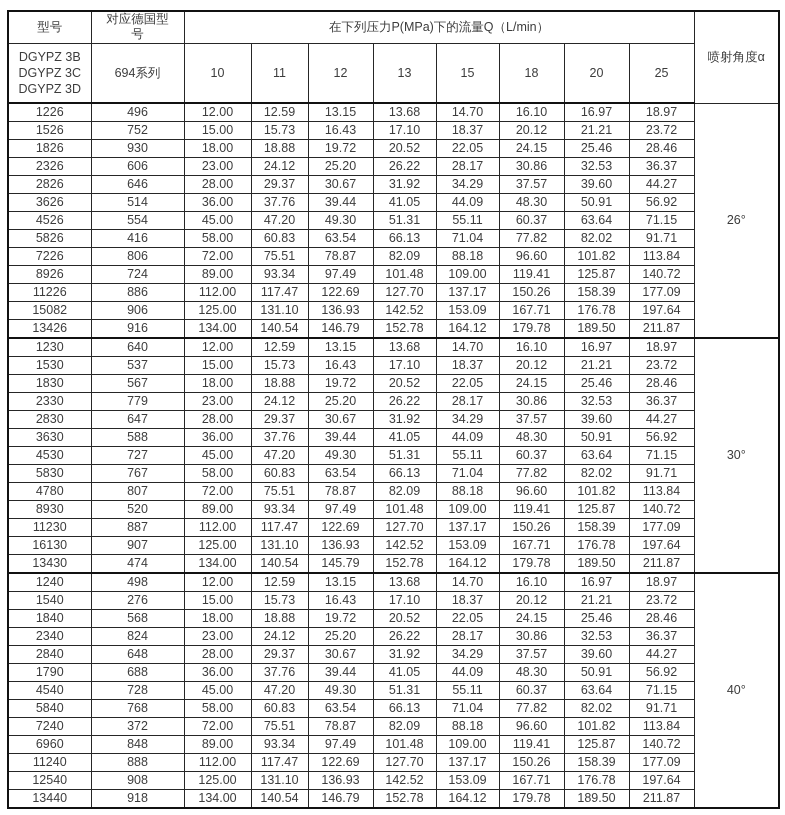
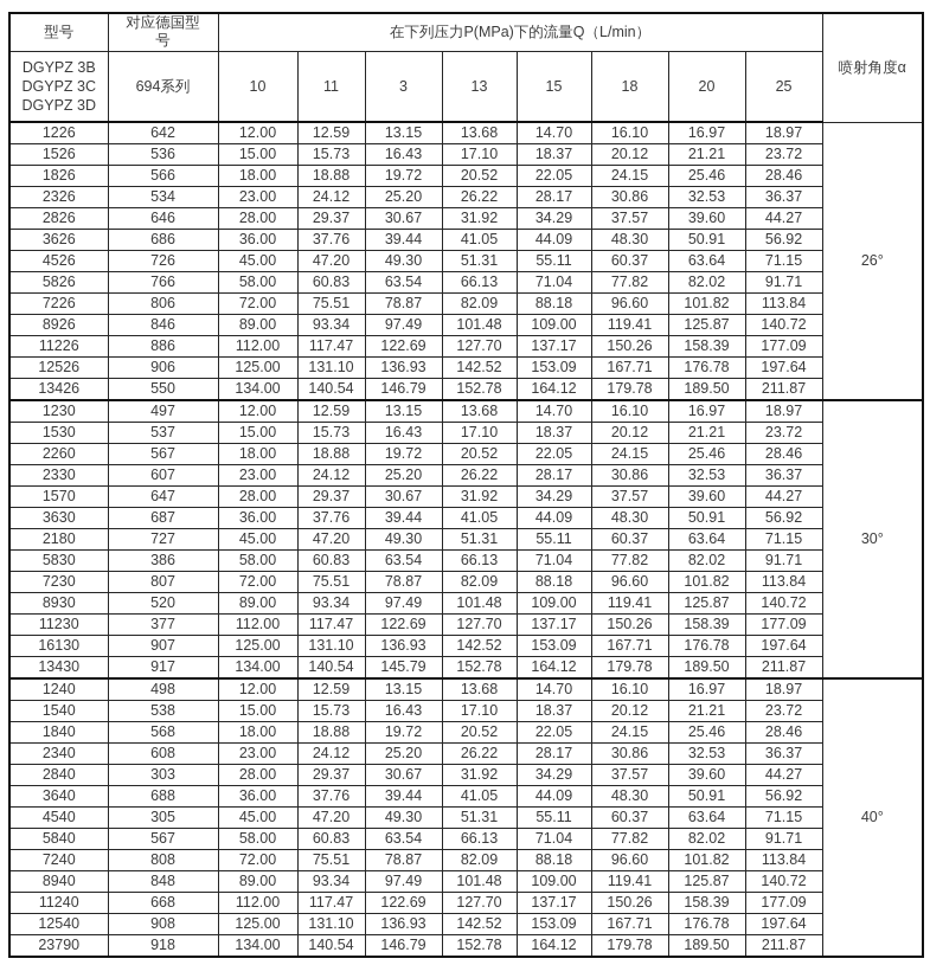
  型号	对应德国型号	在下列压力P(MPa)下的流量Q（L/min）	喷射角度α
- DGYPZ 3B DGYPZ 3C DGYPZ 3D	694系列	10	11	12	13	15	18	20	25
+ DGYPZ 3B DGYPZ 3C DGYPZ 3D	694系列	10	11	3	13	15	18	20	25
- 1226	496	12.00	12.59	13.15	13.68	14.70	16.10	16.97	18.97	26°
+ 1226	642	12.00	12.59	13.15	13.68	14.70	16.10	16.97	18.97	26°
- 1526	752	15.00	15.73	16.43	17.10	18.37	20.12	21.21	23.72
+ 1526	536	15.00	15.73	16.43	17.10	18.37	20.12	21.21	23.72
- 1826	930	18.00	18.88	19.72	20.52	22.05	24.15	25.46	28.46
+ 1826	566	18.00	18.88	19.72	20.52	22.05	24.15	25.46	28.46
- 2326	606	23.00	24.12	25.20	26.22	28.17	30.86	32.53	36.37
+ 2326	534	23.00	24.12	25.20	26.22	28.17	30.86	32.53	36.37
  2826	646	28.00	29.37	30.67	31.92	34.29	37.57	39.60	44.27
- 3626	514	36.00	37.76	39.44	41.05	44.09	48.30	50.91	56.92
+ 3626	686	36.00	37.76	39.44	41.05	44.09	48.30	50.91	56.92
- 4526	554	45.00	47.20	49.30	51.31	55.11	60.37	63.64	71.15
+ 4526	726	45.00	47.20	49.30	51.31	55.11	60.37	63.64	71.15
- 5826	416	58.00	60.83	63.54	66.13	71.04	77.82	82.02	91.71
+ 5826	766	58.00	60.83	63.54	66.13	71.04	77.82	82.02	91.71
  7226	806	72.00	75.51	78.87	82.09	88.18	96.60	101.82	113.84
- 8926	724	89.00	93.34	97.49	101.48	109.00	119.41	125.87	140.72
+ 8926	846	89.00	93.34	97.49	101.48	109.00	119.41	125.87	140.72
  11226	886	112.00	117.47	122.69	127.70	137.17	150.26	158.39	177.09
- 15082	906	125.00	131.10	136.93	142.52	153.09	167.71	176.78	197.64
+ 12526	906	125.00	131.10	136.93	142.52	153.09	167.71	176.78	197.64
- 13426	916	134.00	140.54	146.79	152.78	164.12	179.78	189.50	211.87
+ 13426	550	134.00	140.54	146.79	152.78	164.12	179.78	189.50	211.87
- 1230	640	12.00	12.59	13.15	13.68	14.70	16.10	16.97	18.97	30°
+ 1230	497	12.00	12.59	13.15	13.68	14.70	16.10	16.97	18.97	30°
  1530	537	15.00	15.73	16.43	17.10	18.37	20.12	21.21	23.72
- 1830	567	18.00	18.88	19.72	20.52	22.05	24.15	25.46	28.46
+ 2260	567	18.00	18.88	19.72	20.52	22.05	24.15	25.46	28.46
- 2330	779	23.00	24.12	25.20	26.22	28.17	30.86	32.53	36.37
+ 2330	607	23.00	24.12	25.20	26.22	28.17	30.86	32.53	36.37
- 2830	647	28.00	29.37	30.67	31.92	34.29	37.57	39.60	44.27
+ 1570	647	28.00	29.37	30.67	31.92	34.29	37.57	39.60	44.27
- 3630	588	36.00	37.76	39.44	41.05	44.09	48.30	50.91	56.92
+ 3630	687	36.00	37.76	39.44	41.05	44.09	48.30	50.91	56.92
- 4530	727	45.00	47.20	49.30	51.31	55.11	60.37	63.64	71.15
+ 2180	727	45.00	47.20	49.30	51.31	55.11	60.37	63.64	71.15
- 5830	767	58.00	60.83	63.54	66.13	71.04	77.82	82.02	91.71
+ 5830	386	58.00	60.83	63.54	66.13	71.04	77.82	82.02	91.71
- 4780	807	72.00	75.51	78.87	82.09	88.18	96.60	101.82	113.84
+ 7230	807	72.00	75.51	78.87	82.09	88.18	96.60	101.82	113.84
  8930	520	89.00	93.34	97.49	101.48	109.00	119.41	125.87	140.72
- 11230	887	112.00	117.47	122.69	127.70	137.17	150.26	158.39	177.09
+ 11230	377	112.00	117.47	122.69	127.70	137.17	150.26	158.39	177.09
  16130	907	125.00	131.10	136.93	142.52	153.09	167.71	176.78	197.64
- 13430	474	134.00	140.54	145.79	152.78	164.12	179.78	189.50	211.87
+ 13430	917	134.00	140.54	145.79	152.78	164.12	179.78	189.50	211.87
  1240	498	12.00	12.59	13.15	13.68	14.70	16.10	16.97	18.97	40°
- 1540	276	15.00	15.73	16.43	17.10	18.37	20.12	21.21	23.72
+ 1540	538	15.00	15.73	16.43	17.10	18.37	20.12	21.21	23.72
  1840	568	18.00	18.88	19.72	20.52	22.05	24.15	25.46	28.46
- 2340	824	23.00	24.12	25.20	26.22	28.17	30.86	32.53	36.37
+ 2340	608	23.00	24.12	25.20	26.22	28.17	30.86	32.53	36.37
- 2840	648	28.00	29.37	30.67	31.92	34.29	37.57	39.60	44.27
+ 2840	303	28.00	29.37	30.67	31.92	34.29	37.57	39.60	44.27
- 1790	688	36.00	37.76	39.44	41.05	44.09	48.30	50.91	56.92
+ 3640	688	36.00	37.76	39.44	41.05	44.09	48.30	50.91	56.92
- 4540	728	45.00	47.20	49.30	51.31	55.11	60.37	63.64	71.15
+ 4540	305	45.00	47.20	49.30	51.31	55.11	60.37	63.64	71.15
- 5840	768	58.00	60.83	63.54	66.13	71.04	77.82	82.02	91.71
+ 5840	567	58.00	60.83	63.54	66.13	71.04	77.82	82.02	91.71
- 7240	372	72.00	75.51	78.87	82.09	88.18	96.60	101.82	113.84
+ 7240	808	72.00	75.51	78.87	82.09	88.18	96.60	101.82	113.84
- 6960	848	89.00	93.34	97.49	101.48	109.00	119.41	125.87	140.72
+ 8940	848	89.00	93.34	97.49	101.48	109.00	119.41	125.87	140.72
- 11240	888	112.00	117.47	122.69	127.70	137.17	150.26	158.39	177.09
+ 11240	668	112.00	117.47	122.69	127.70	137.17	150.26	158.39	177.09
  12540	908	125.00	131.10	136.93	142.52	153.09	167.71	176.78	197.64
- 13440	918	134.00	140.54	146.79	152.78	164.12	179.78	189.50	211.87
+ 23790	918	134.00	140.54	146.79	152.78	164.12	179.78	189.50	211.87
